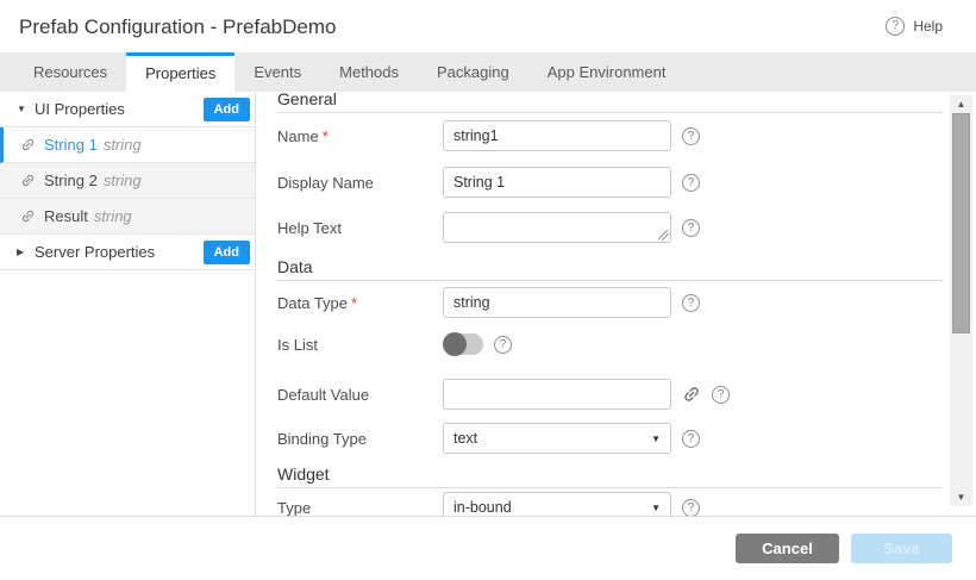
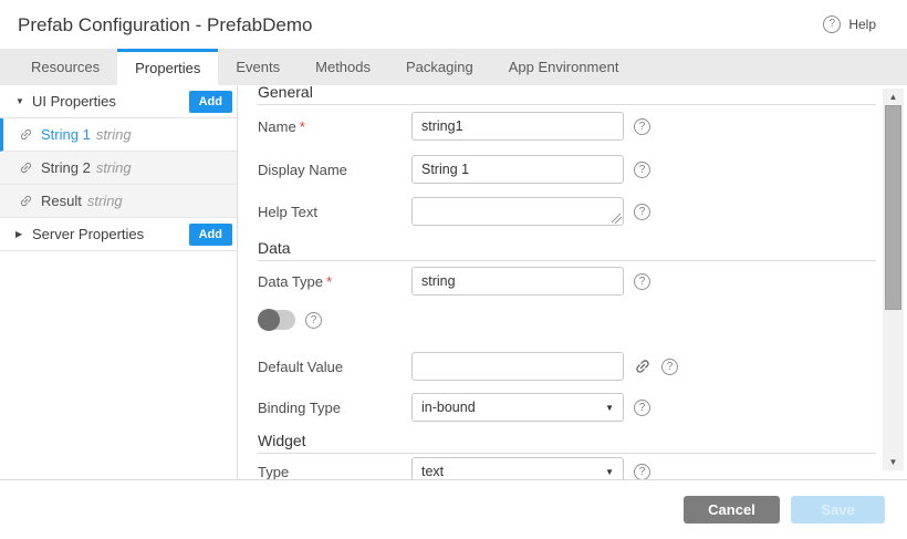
  Prefab Configuration - PrefabDemo
  ?
  Help
  Resources
  Properties
  Events
  Methods
  Packaging
  App Environment
  ▼
  UI Properties
  Add
  String 1
  string
  String 2
  string
  Result
  string
  ▶
  Server Properties
  Add
  General
  Name *
  string1
  ?
  Display Name
  String 1
  ?
  Help Text
  ?
  Data
  Data Type *
  string
  ?
- Is List
  ?
  Default Value
  ?
  Binding Type
- text
+ in-bound
  ▼
  ?
  Widget
  Type
- in-bound
+ text
  ▼
  ?
  ▲
  ▼
  Cancel
  Save
